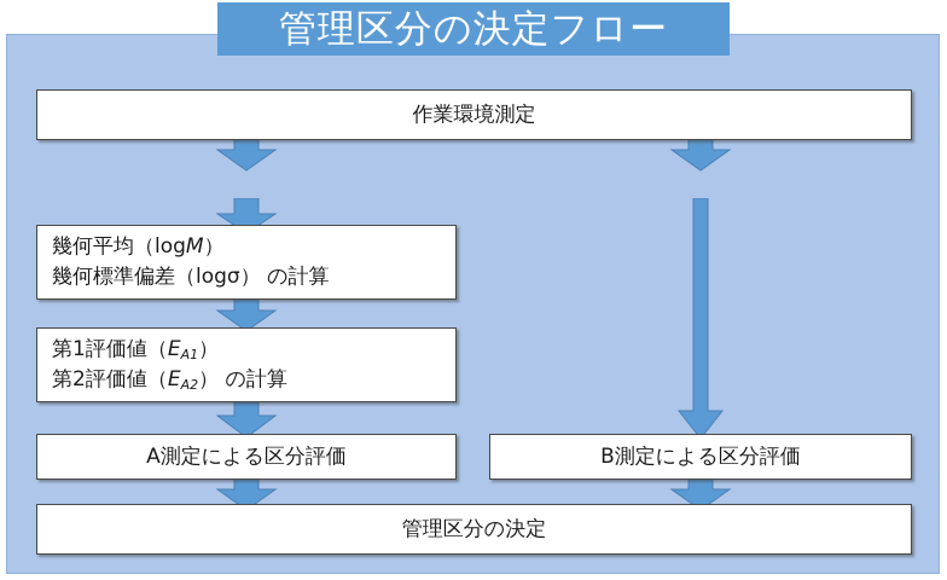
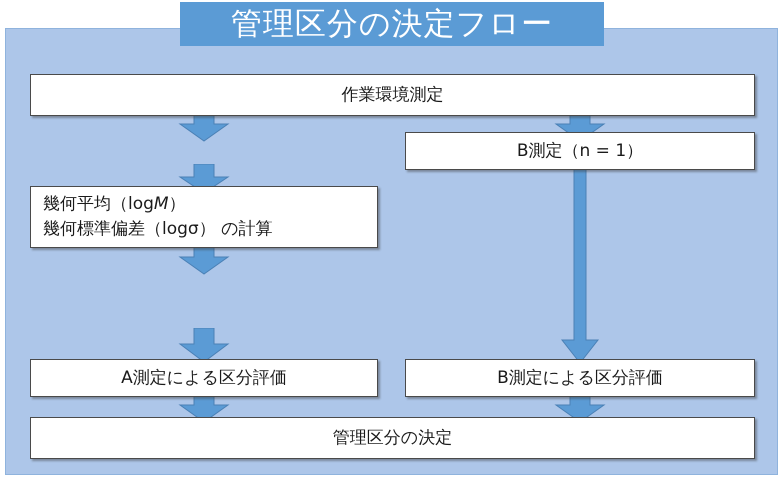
  管理区分の決定フロー
  作業環境測定
+ B測定（n = 1）
  幾何平均（logM）
  幾何標準偏差（logσ） の計算
- 第1評価値（EA1）
- 第2評価値（EA2） の計算
  A測定による区分評価
  B測定による区分評価
  管理区分の決定
